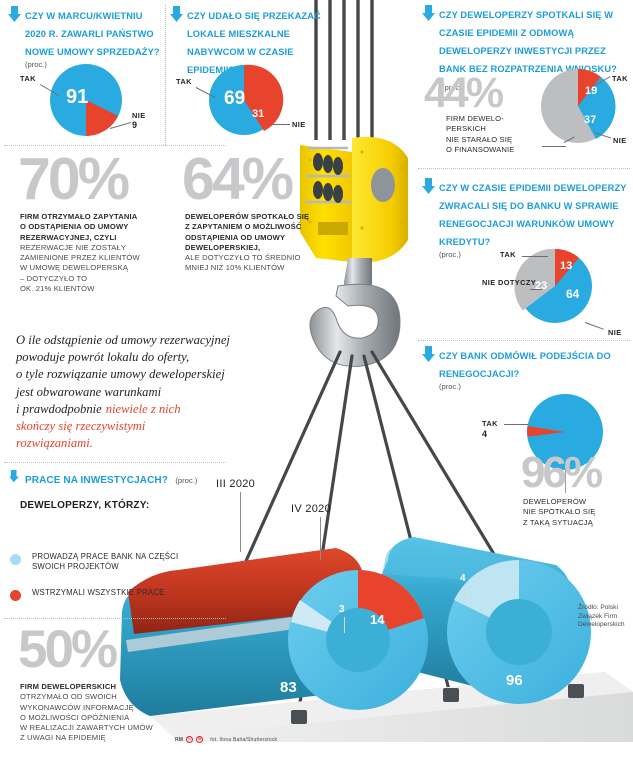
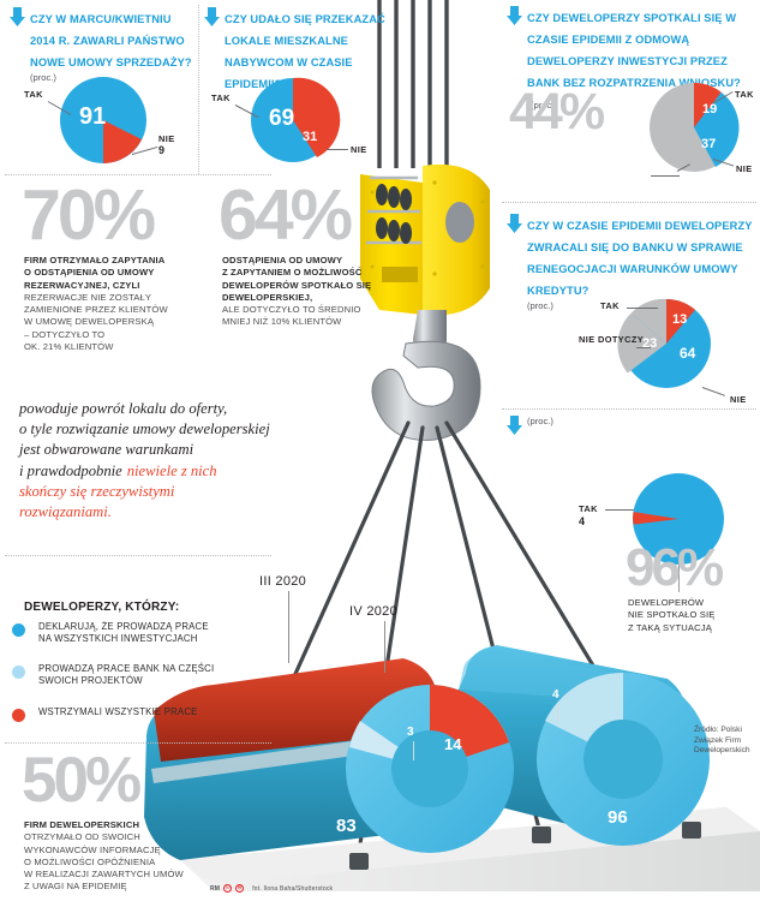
- CZY W MARCU/KWIETNIU 2020 R. ZAWARLI PAŃSTWO NOWE UMOWY SPRZEDAŻY?
+ CZY W MARCU/KWIETNIU 2014 R. ZAWARLI PAŃSTWO NOWE UMOWY SPRZEDAŻY?
  (proc.)
  TAK
  91
  NIE
  9
  CZY UDAŁO SIĘ PRZEKAZAĆ LOKALE MIESZKALNE NABYWCOM W CZASIE EPIDEMI
  TAK
  69
  31
  NIE
  CZY DEWELOPERZY SPOTKALI SIĘ W CZASIE EPIDEMII Z ODMOWĄ DEWELOPERZY INWESTYCJI PRZEZ BANK BEZ ROZPATRZENIA WNIOSKU? (proc.)
  44%
- FIRM DEWELO-
- PERSKICH
- NIE STARAŁO SIĘ
- O FINANSOWANIE
  TAK
  19
  37
  NIE
  CZY W CZASIE EPIDEMII DEWELOPERZY ZWRACALI SIĘ DO BANKU W SPRAWIE RENEGOCJACJI WARUNKÓW UMOWY KREDYTU?
  (proc.)
  TAK
  13
  NIE DOTYCZY
  23
  64
  NIE
- CZY BANK ODMÓWIŁ PODEJŚCIA DO RENEGOCJACJI?
  (proc.)
  TAK
  4
  96%
  DEWELOPERÓW
  NIE SPOTKAŁO SIĘ
  Z TAKĄ SYTUACJĄ
  70%
  FIRM OTRZYMAŁO ZAPYTANIA
  O ODSTĄPIENIA OD UMOWY
  REZERWACYJNEJ, CZYLI
  REZERWACJE NIE ZOSTAŁY
  ZAMIENIONE PRZEZ KLIENTÓW
  W UMOWĘ DEWELOPERSKĄ
  – DOTYCZYŁO TO
  OK. 21% KLIENTÓW
  64%
- DEWELOPERÓW SPOTKAŁO SIĘ
+ ODSTĄPIENIA OD UMOWY
  Z ZAPYTANIEM O MOŻLIWOŚĆ
- ODSTĄPIENIA OD UMOWY
+ DEWELOPERÓW SPOTKAŁO SIĘ
  DEWELOPERSKIEJ,
  ALE DOTYCZYŁO TO ŚREDNIO
  MNIEJ NIŻ 10% KLIENTÓW
- O ile odstąpienie od umowy rezerwacyjnej
  powoduje powrót lokalu do oferty,
  o tyle rozwiązanie umowy deweloperskiej
  jest obwarowane warunkami
  i prawdodpobnie
  niewiele z nich
  skończy się rzeczywistymi
  rozwiązaniami.
- PRACE NA INWESTYCJACH? (proc.)
  DEWELOPERZY, KTÓRZY:
+ DEKLARUJĄ, ŻE PROWADZĄ PRACE
+ NA WSZYSTKICH INWESTYCJACH
  PROWADZĄ PRACE BANK NA CZĘŚCI
  SWOICH PROJEKTÓW
  WSTRZYMALI WSZYSTKIE PRACE
  III 2020
  IV 2020
  3
  14
  83
  4
  96
  50%
  FIRM DEWELOPERSKICH
  OTRZYMAŁO OD SWOICH
  WYKONAWCÓW INFORMACJĘ
  O MOŻLIWOŚCI OPÓŹNIENIA
  W REALIZACJI ZAWARTYCH UMÓW
  Z UWAGI NA EPIDEMIĘ
